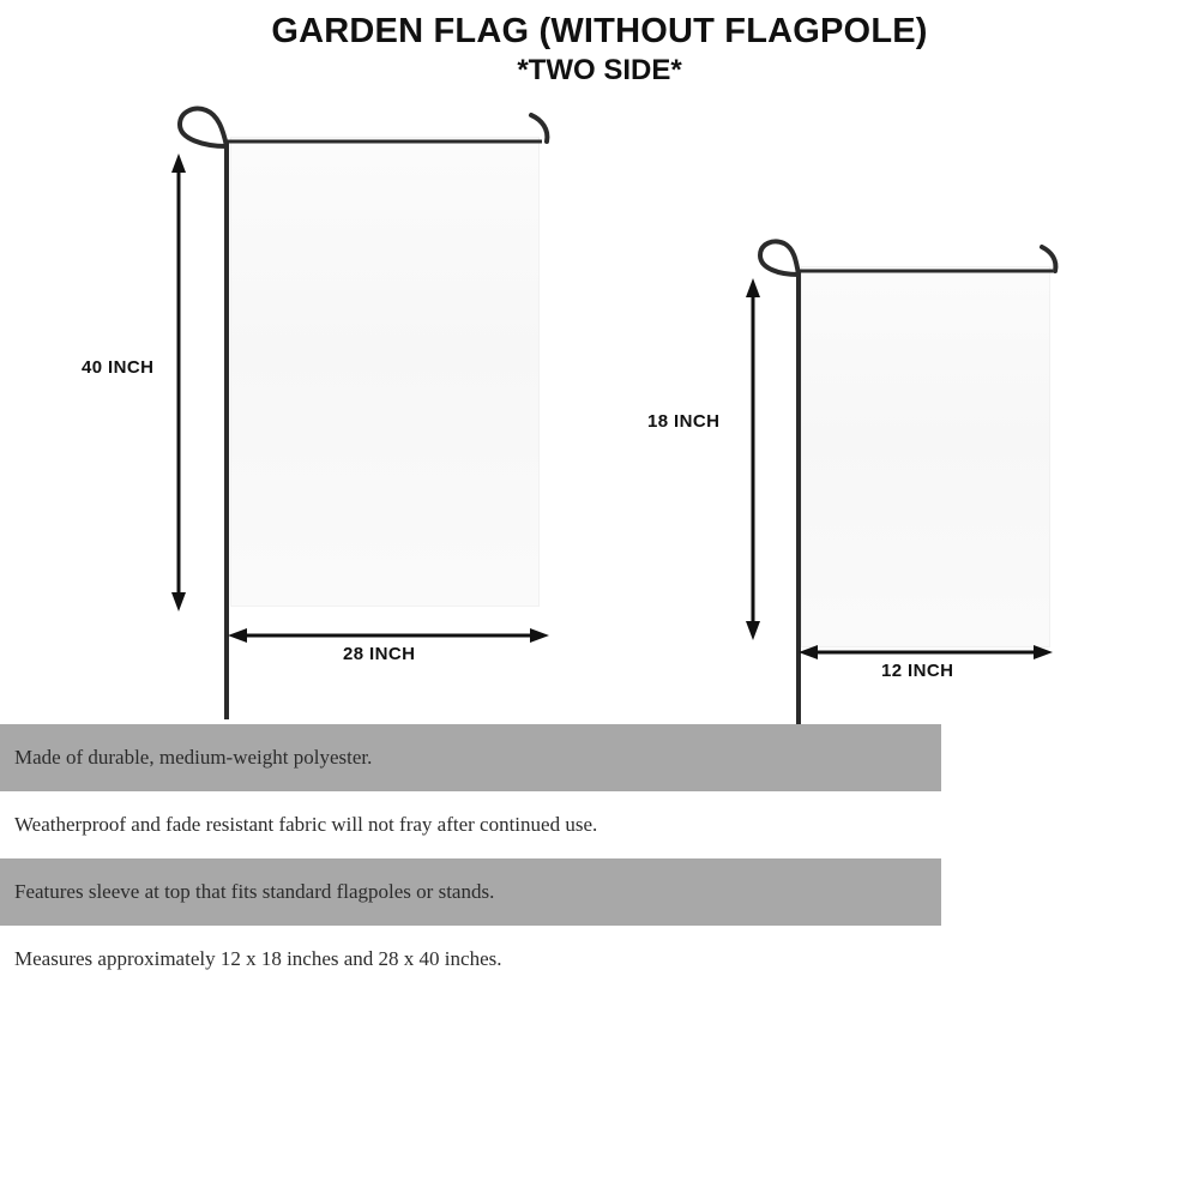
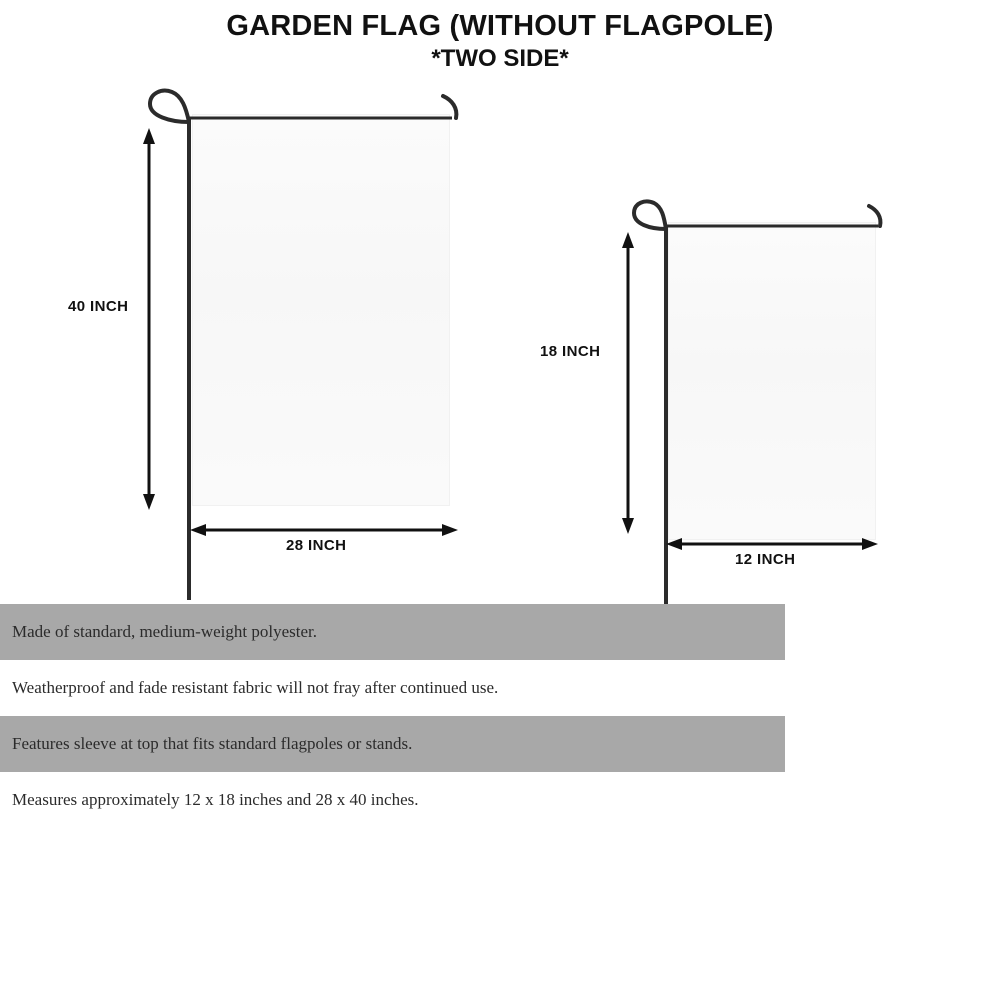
  GARDEN FLAG (WITHOUT FLAGPOLE)
  *TWO SIDE*
  40 INCH
  28 INCH
  18 INCH
  12 INCH
- Made of durable, medium-weight polyester.
+ Made of standard, medium-weight polyester.
  Weatherproof and fade resistant fabric will not fray after continued use.
  Features sleeve at top that fits standard flagpoles or stands.
  Measures approximately 12 x 18 inches and 28 x 40 inches.
